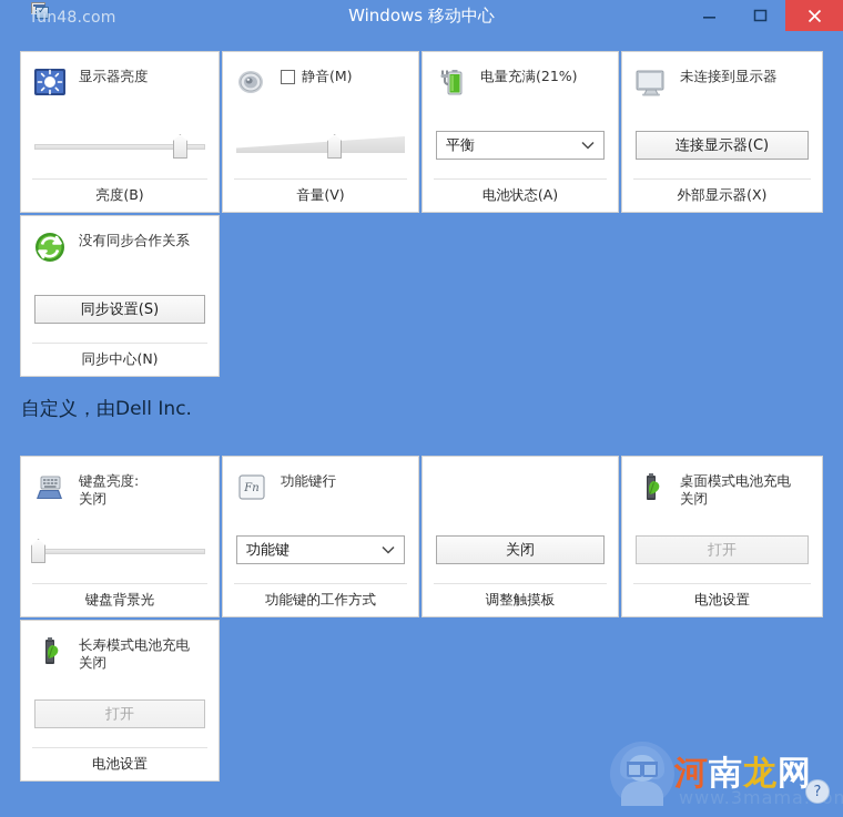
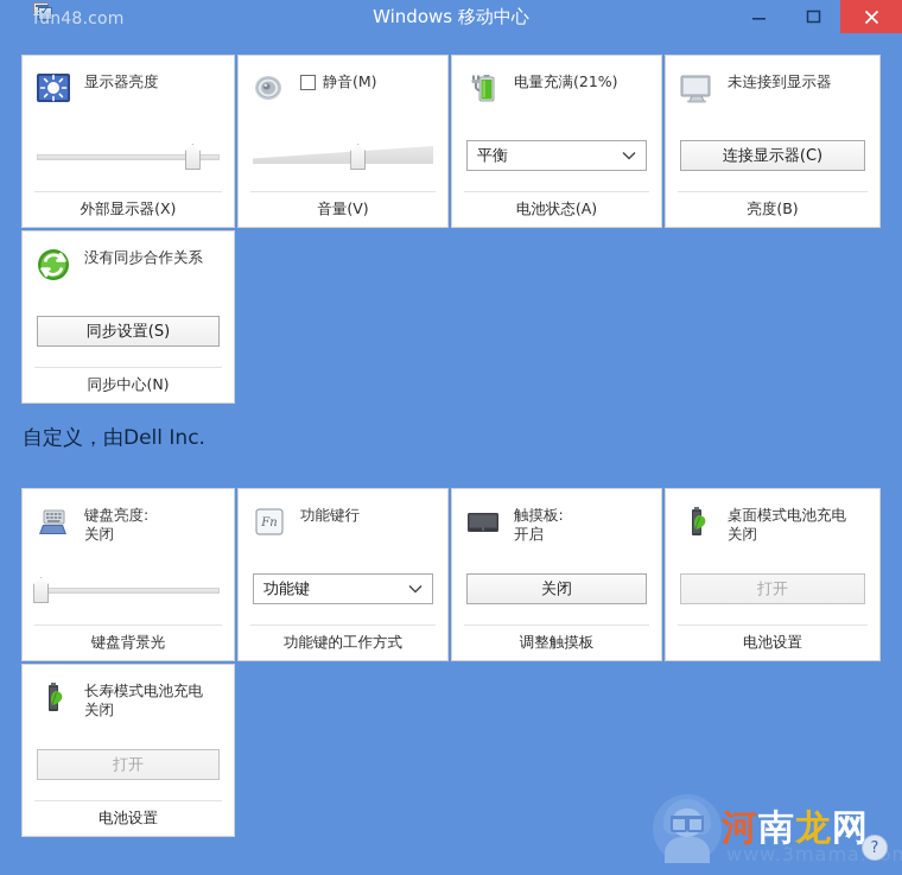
  fun48.com
  Windows 移动中心
  显示器亮度
- 亮度(B)
+ 外部显示器(X)
  静音(M)
  音量(V)
  电量充满(21%)
  平衡
  电池状态(A)
  未连接到显示器
  连接显示器(C)
- 外部显示器(X)
+ 亮度(B)
  没有同步合作关系
  同步设置(S)
  同步中心(N)
  自定义，由Dell Inc.
  键盘亮度:
  关闭
  键盘背景光
  Fn
  功能键行
  功能键
  功能键的工作方式
+ 触摸板:
+ 开启
  关闭
  调整触摸板
  桌面模式电池充电
  关闭
  打开
  电池设置
  长寿模式电池充电
  关闭
  打开
  电池设置
  河南龙网
  ?
